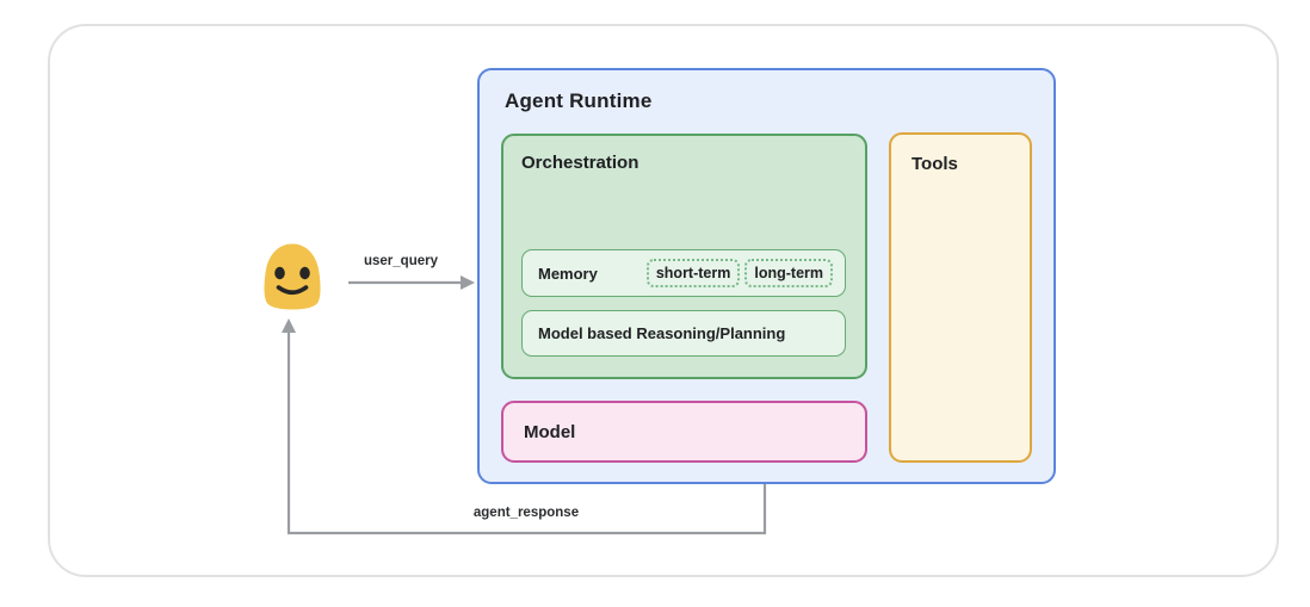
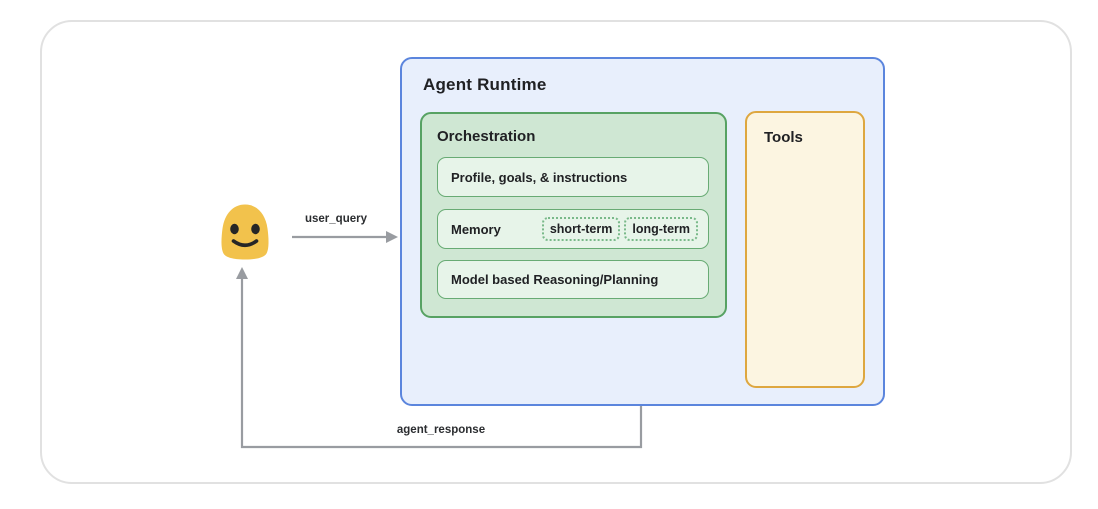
  user_query
  agent_response
  Agent Runtime
  Orchestration
+ Profile, goals, & instructions
  Memory
  short-term
  long-term
  Model based Reasoning/Planning
- Model
  Tools
